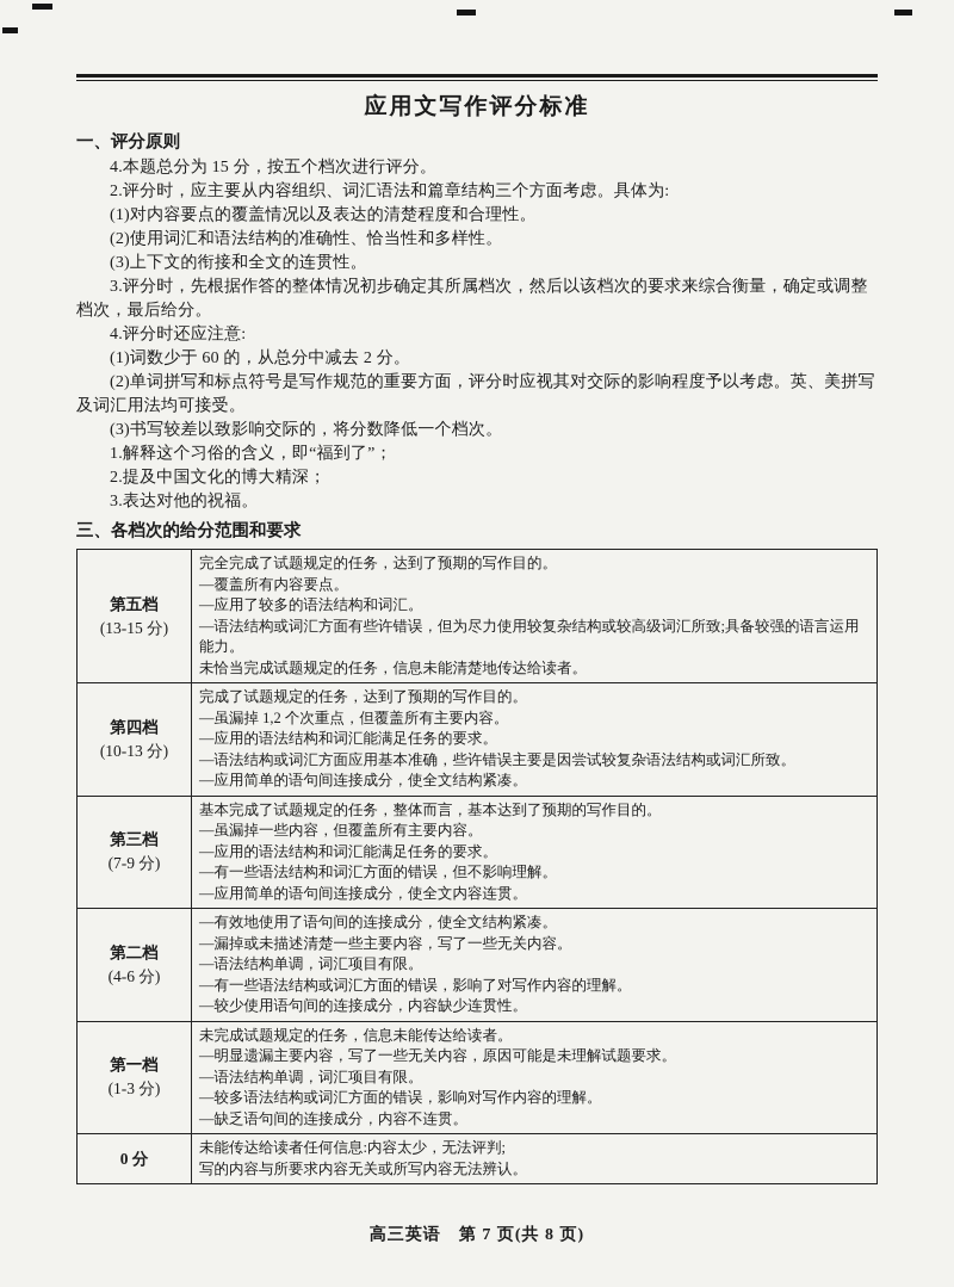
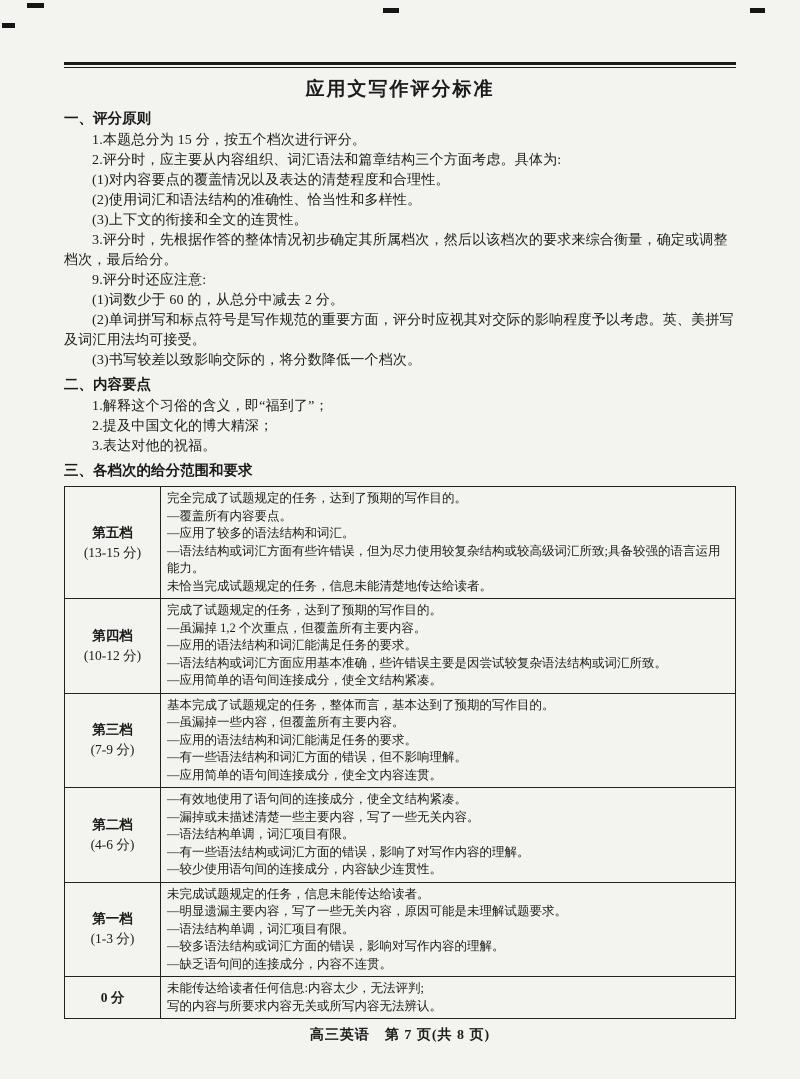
  应用文写作评分标准
  一、评分原则
- 4.本题总分为 15 分，按五个档次进行评分。
+ 1.本题总分为 15 分，按五个档次进行评分。
  2.评分时，应主要从内容组织、词汇语法和篇章结构三个方面考虑。具体为:
  (1)对内容要点的覆盖情况以及表达的清楚程度和合理性。
  (2)使用词汇和语法结构的准确性、恰当性和多样性。
  (3)上下文的衔接和全文的连贯性。
  3.评分时，先根据作答的整体情况初步确定其所属档次，然后以该档次的要求来综合衡量，确定或调整档次，最后给分。
- 4.评分时还应注意:
+ 9.评分时还应注意:
  (1)词数少于 60 的，从总分中减去 2 分。
  (2)单词拼写和标点符号是写作规范的重要方面，评分时应视其对交际的影响程度予以考虑。英、美拼写及词汇用法均可接受。
  (3)书写较差以致影响交际的，将分数降低一个档次。
+ 二、内容要点
  1.解释这个习俗的含义，即“福到了”；
  2.提及中国文化的博大精深；
  3.表达对他的祝福。
  三、各档次的给分范围和要求
  第五档 (13-15 分)	完全完成了试题规定的任务，达到了预期的写作目的。 —覆盖所有内容要点。 —应用了较多的语法结构和词汇。 —语法结构或词汇方面有些许错误，但为尽力使用较复杂结构或较高级词汇所致;具备较强的语言运用能力。 未恰当完成试题规定的任务，信息未能清楚地传达给读者。
- 第四档 (10-13 分)	完成了试题规定的任务，达到了预期的写作目的。 —虽漏掉 1,2 个次重点，但覆盖所有主要内容。 —应用的语法结构和词汇能满足任务的要求。 —语法结构或词汇方面应用基本准确，些许错误主要是因尝试较复杂语法结构或词汇所致。 —应用简单的语句间连接成分，使全文结构紧凑。
+ 第四档 (10-12 分)	完成了试题规定的任务，达到了预期的写作目的。 —虽漏掉 1,2 个次重点，但覆盖所有主要内容。 —应用的语法结构和词汇能满足任务的要求。 —语法结构或词汇方面应用基本准确，些许错误主要是因尝试较复杂语法结构或词汇所致。 —应用简单的语句间连接成分，使全文结构紧凑。
  第三档 (7-9 分)	基本完成了试题规定的任务，整体而言，基本达到了预期的写作目的。 —虽漏掉一些内容，但覆盖所有主要内容。 —应用的语法结构和词汇能满足任务的要求。 —有一些语法结构和词汇方面的错误，但不影响理解。 —应用简单的语句间连接成分，使全文内容连贯。
  第二档 (4-6 分)	—有效地使用了语句间的连接成分，使全文结构紧凑。 —漏掉或未描述清楚一些主要内容，写了一些无关内容。 —语法结构单调，词汇项目有限。 —有一些语法结构或词汇方面的错误，影响了对写作内容的理解。 —较少使用语句间的连接成分，内容缺少连贯性。
  第一档 (1-3 分)	未完成试题规定的任务，信息未能传达给读者。 —明显遗漏主要内容，写了一些无关内容，原因可能是未理解试题要求。 —语法结构单调，词汇项目有限。 —较多语法结构或词汇方面的错误，影响对写作内容的理解。 —缺乏语句间的连接成分，内容不连贯。
  0 分	未能传达给读者任何信息:内容太少，无法评判; 写的内容与所要求内容无关或所写内容无法辨认。
  高三英语 第 7 页(共 8 页)
